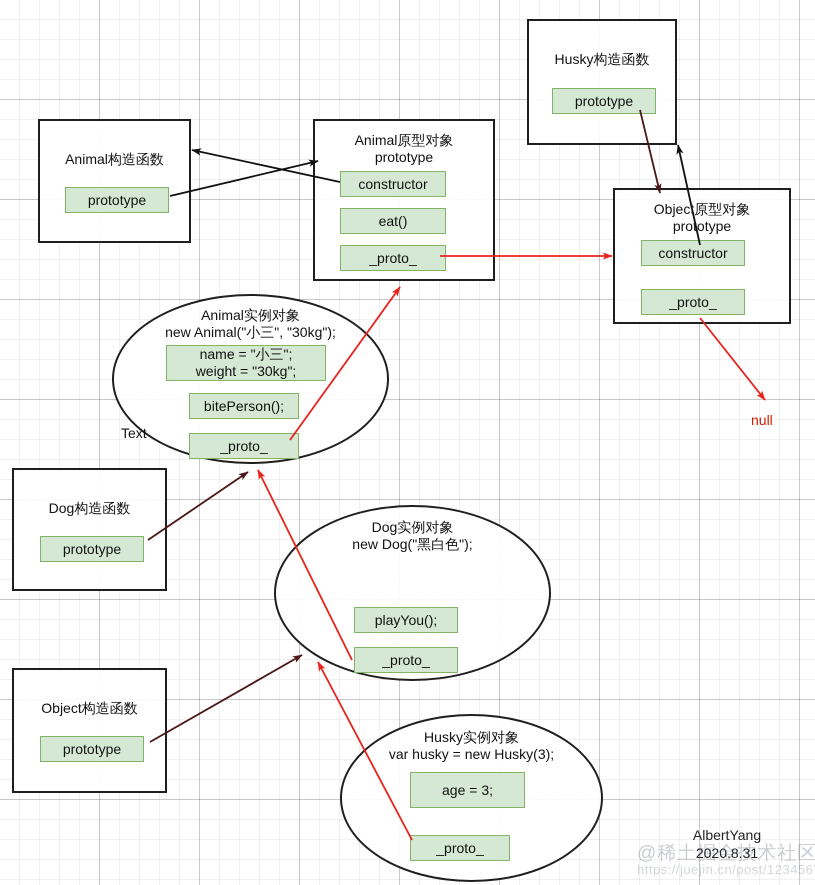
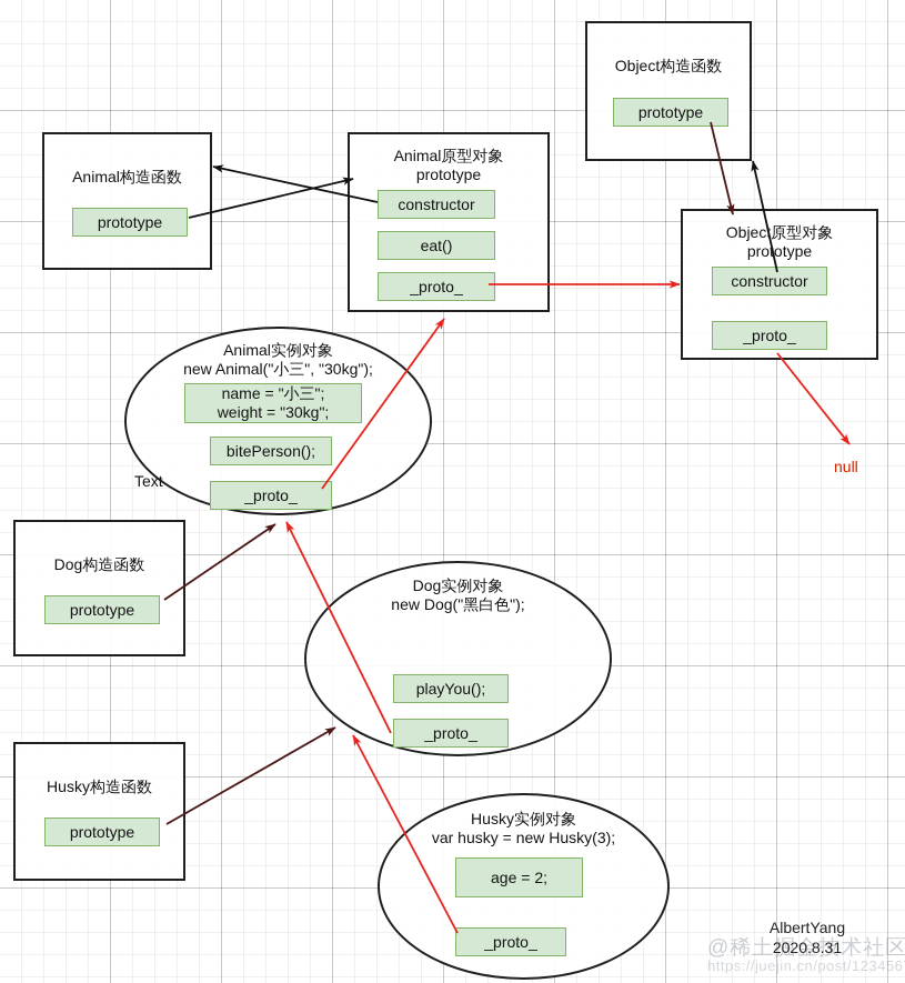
  Animal构造函数
  prototype
  Animal原型对象
  prototype
  constructor
  eat()
  _proto_
- Husky构造函数
+ Object构造函数
  prototype
  Objec原型对象
  prootype
  constructor
  _proto_
  Animal实例对象
  new Animal("小三", "30kg");
  name = "小三";
  weight = "30kg";
  bitePerson();
  _proto_
  Text
  Dog构造函数
  prototype
  Dog实例对象
  new Dog("黑白色");
  playYou();
  _proto_
- Object构造函数
+ Husky构造函数
  prototype
  Husky实例对象
  var husky = new Husky(3);
- age = 3;
+ age = 2;
  _proto_
  null
  AlbertYang
  2020.8.31
  @稀土掘金技术社区
  https://juejin.cn/post/123456
